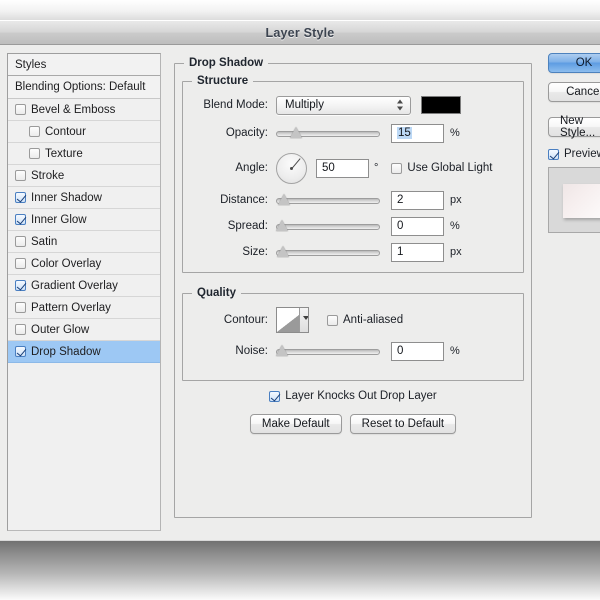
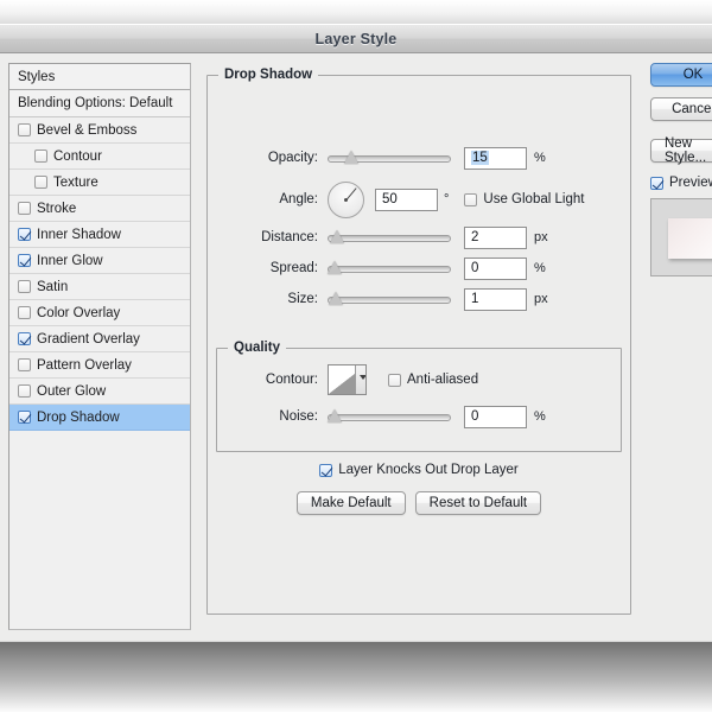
  Layer Style
  Styles
  Blending Options: Default
  Bevel & Emboss
  Contour
  Texture
  Stroke
  Inner Shadow
  Inner Glow
  Satin
  Color Overlay
  Gradient Overlay
  Pattern Overlay
  Outer Glow
  Drop Shadow
  Drop Shadow
- Structure
- Blend Mode:
- Multiply
  Opacity:
  15
  %
  Angle:
  50
  °
  Use Global Light
  Distance:
  2
  px
  Spread:
  0
  %
  Size:
  1
  px
  Quality
  Contour:
  Anti-aliased
  Noise:
  0
  %
  Layer Knocks Out Drop Layer
  Make Default
  Reset to Default
  OK Cance New Style...
  Previe
